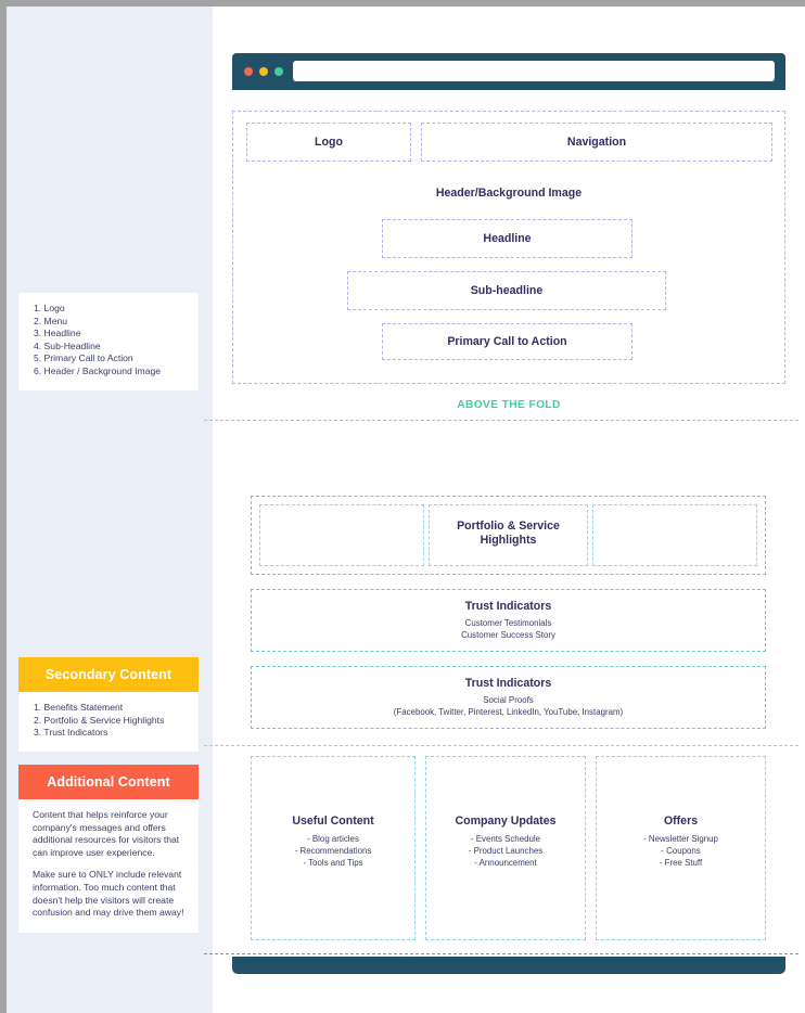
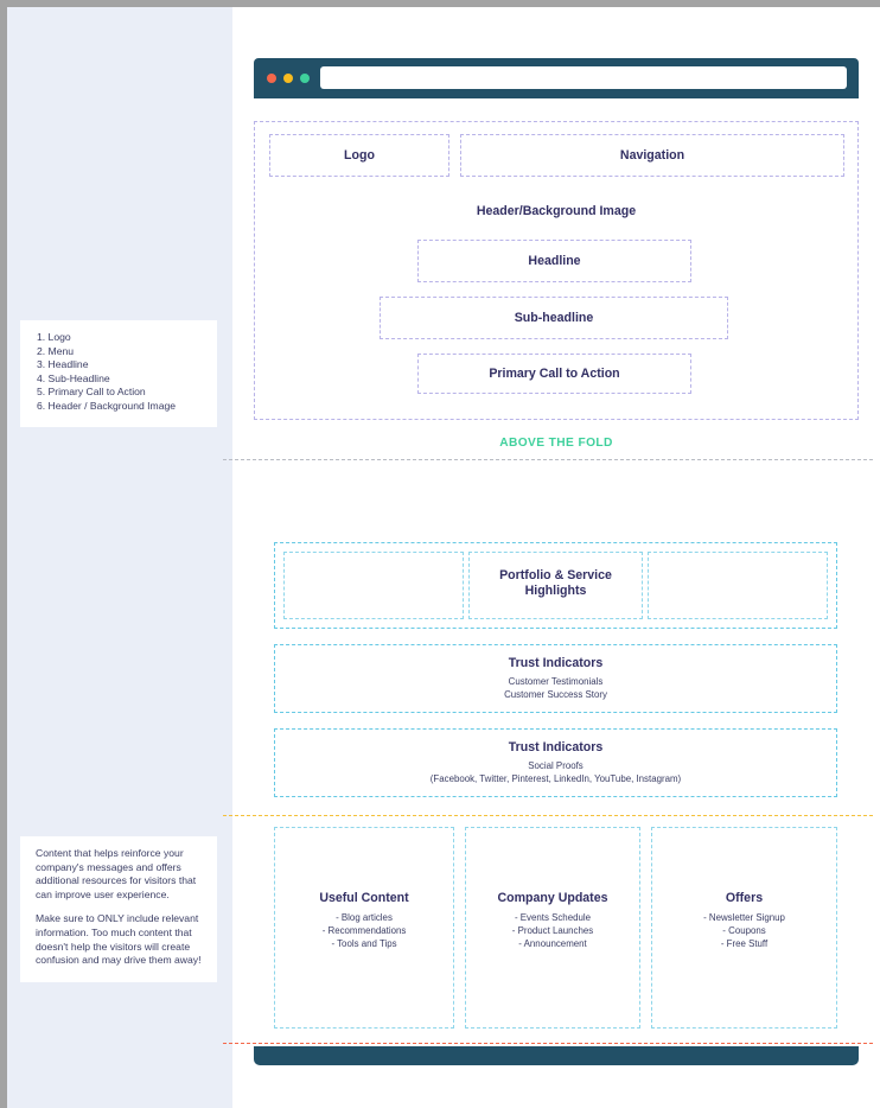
  1. Logo
  2. Menu
  3. Headline
  4. Sub-Headline
  5. Primary Call to Action
  6. Header / Background Image
- Secondary Content
- 1. Benefits Statement
- 2. Portfolio & Service Highlights
- 3. Trust Indicators
- Additional Content
  Content that helps reinforce your company's messages and offers additional resources for visitors that can improve user experience.
  Make sure to ONLY include relevant information. Too much content that doesn't help the visitors will create confusion and may drive them away!
  Logo
  Navigation
  Header/Background Image
  Headline
  Sub-headline
  Primary Call to Action
  ABOVE THE FOLD
  Portfolio & Service Highlights
  Trust Indicators
  Customer Testimonials
  Customer Success Story
  Trust Indicators
  Social Proofs
  (Facebook, Twitter, Pinterest, LinkedIn, YouTube, Instagram)
  Useful Content
  - Blog articles
  - Recommendations
  - Tools and Tips
  Company Updates
  - Events Schedule
  - Product Launches
  - Announcement
  Offers
  - Newsletter Signup
  - Coupons
  - Free Stuff
